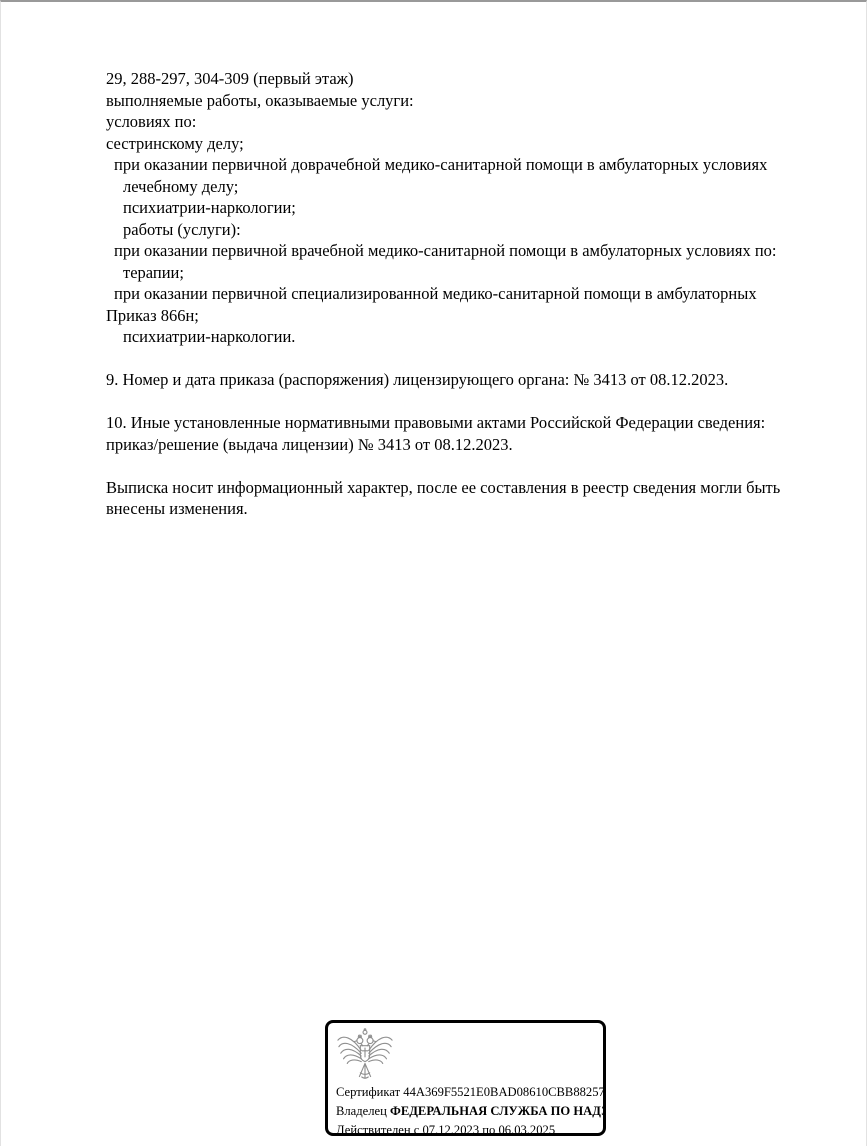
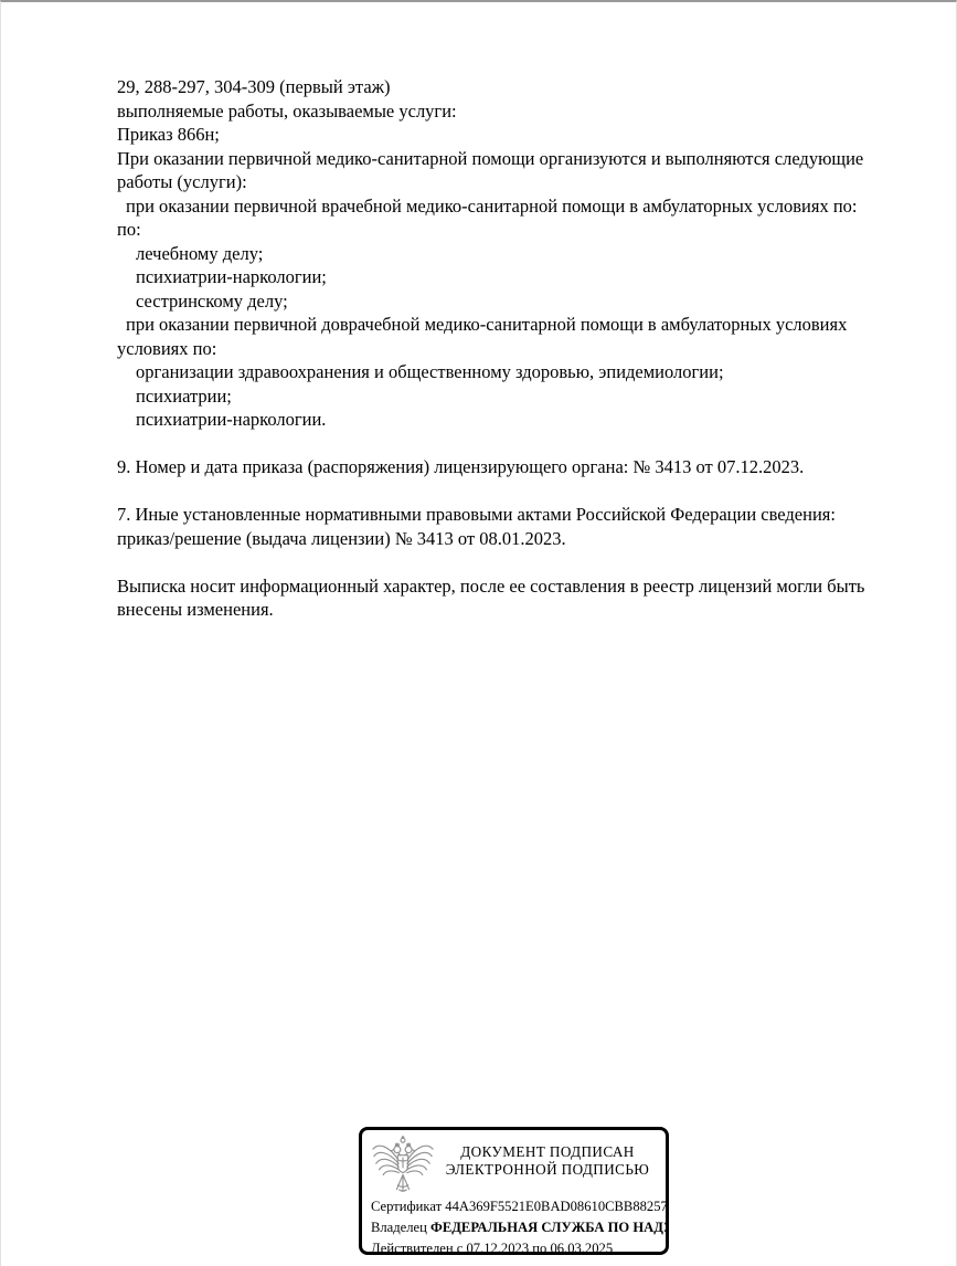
  29, 288-297, 304-309 (первый этаж)
  выполняемые работы, оказываемые услуги:
- условиях по:
+ Приказ 866н;
+ При оказании первичной медико-санитарной помощи организуются и выполняются следующие
- сестринскому делу;
+ работы (услуги):
- при оказании первичной доврачебной медико-санитарной помощи в амбулаторных условиях
+ при оказании первичной врачебной медико-санитарной помощи в амбулаторных условиях по:
+ по:
  лечебному делу;
  психиатрии-наркологии;
- работы (услуги):
+ сестринскому делу;
- при оказании первичной врачебной медико-санитарной помощи в амбулаторных условиях по:
+ при оказании первичной доврачебной медико-санитарной помощи в амбулаторных условиях
- терапии;
- при оказании первичной специализированной медико-санитарной помощи в амбулаторных
- Приказ 866н;
+ условиях по:
+ организации здравоохранения и общественному здоровью, эпидемиологии;
+ психиатрии;
  психиатрии-наркологии.
- 9. Номер и дата приказа (распоряжения) лицензирующего органа: № 3413 от 08.12.2023.
+ 9. Номер и дата приказа (распоряжения) лицензирующего органа: № 3413 от 07.12.2023.
- 10. Иные установленные нормативными правовыми актами Российской Федерации сведения:
+ 7. Иные установленные нормативными правовыми актами Российской Федерации сведения:
- приказ/решение (выдача лицензии) № 3413 от 08.12.2023.
+ приказ/решение (выдача лицензии) № 3413 от 08.01.2023.
- Выписка носит информационный характер, после ее составления в реестр сведения могли быть
+ Выписка носит информационный характер, после ее составления в реестр лицензий могли быть
  внесены изменения.
+ ДОКУМЕНТ ПОДПИСАН
+ ЭЛЕКТРОННОЙ ПОДПИСЬЮ
  Сертификат 44A369F5521E0BAD08610CBB88257
  Владелец ФЕДЕРАЛЬНАЯ СЛУЖБА ПО НАД
  Действителен с 07.12.2023 по 06.03.2025
